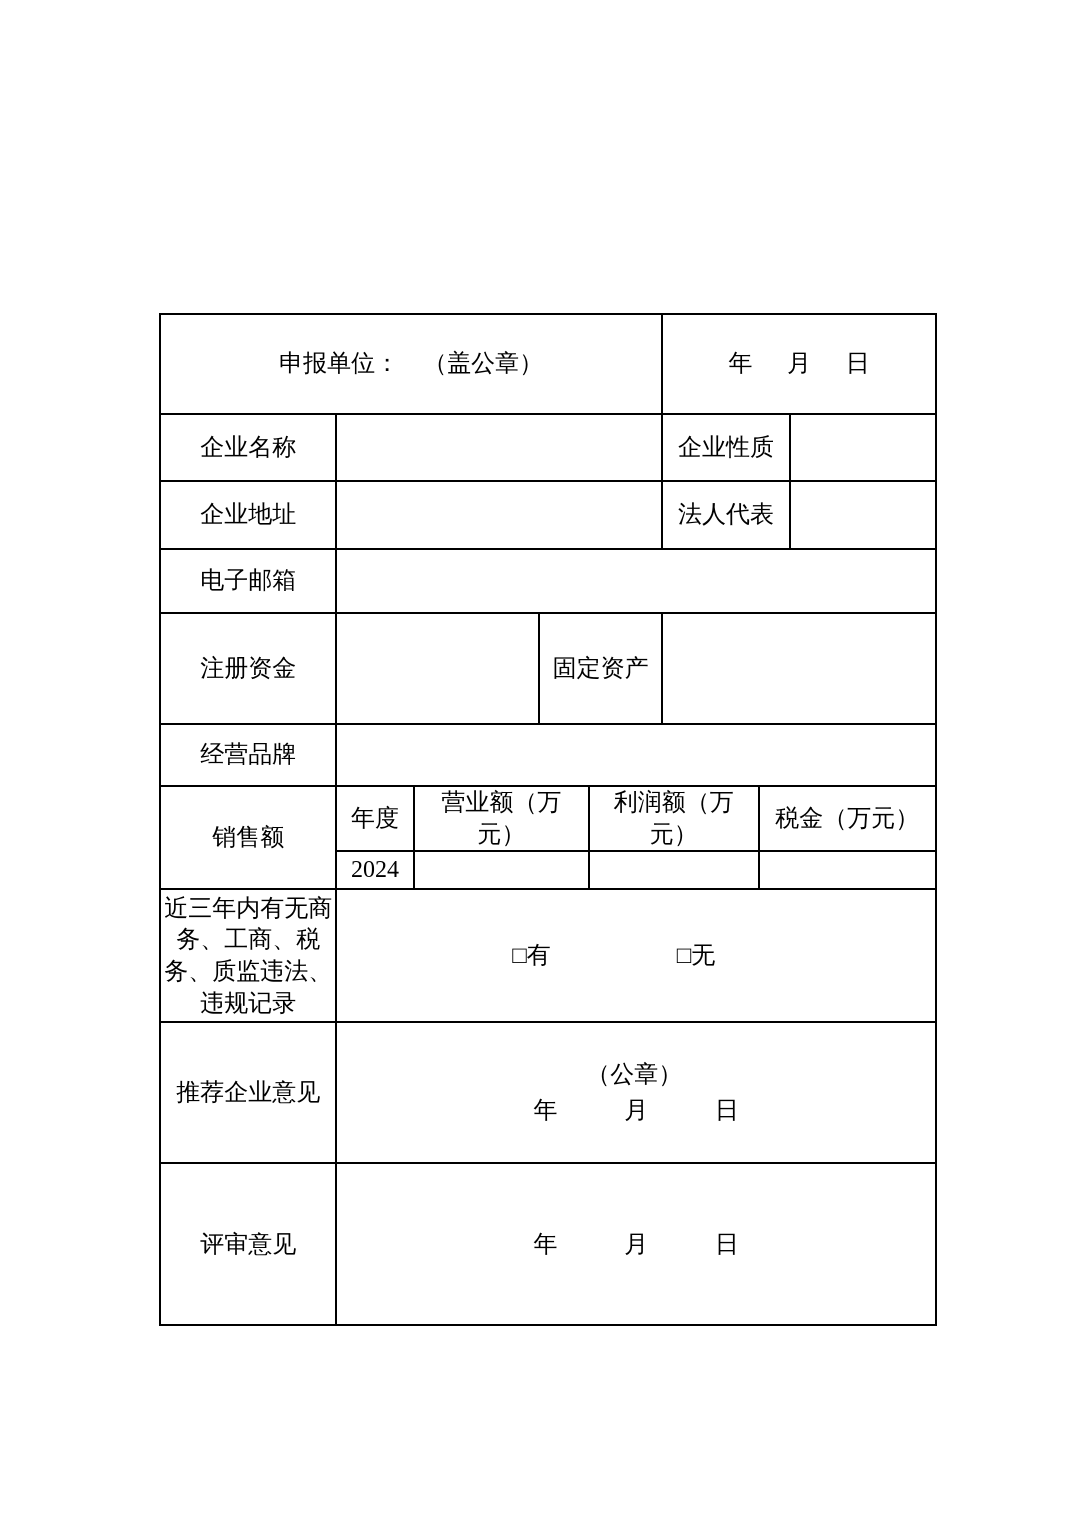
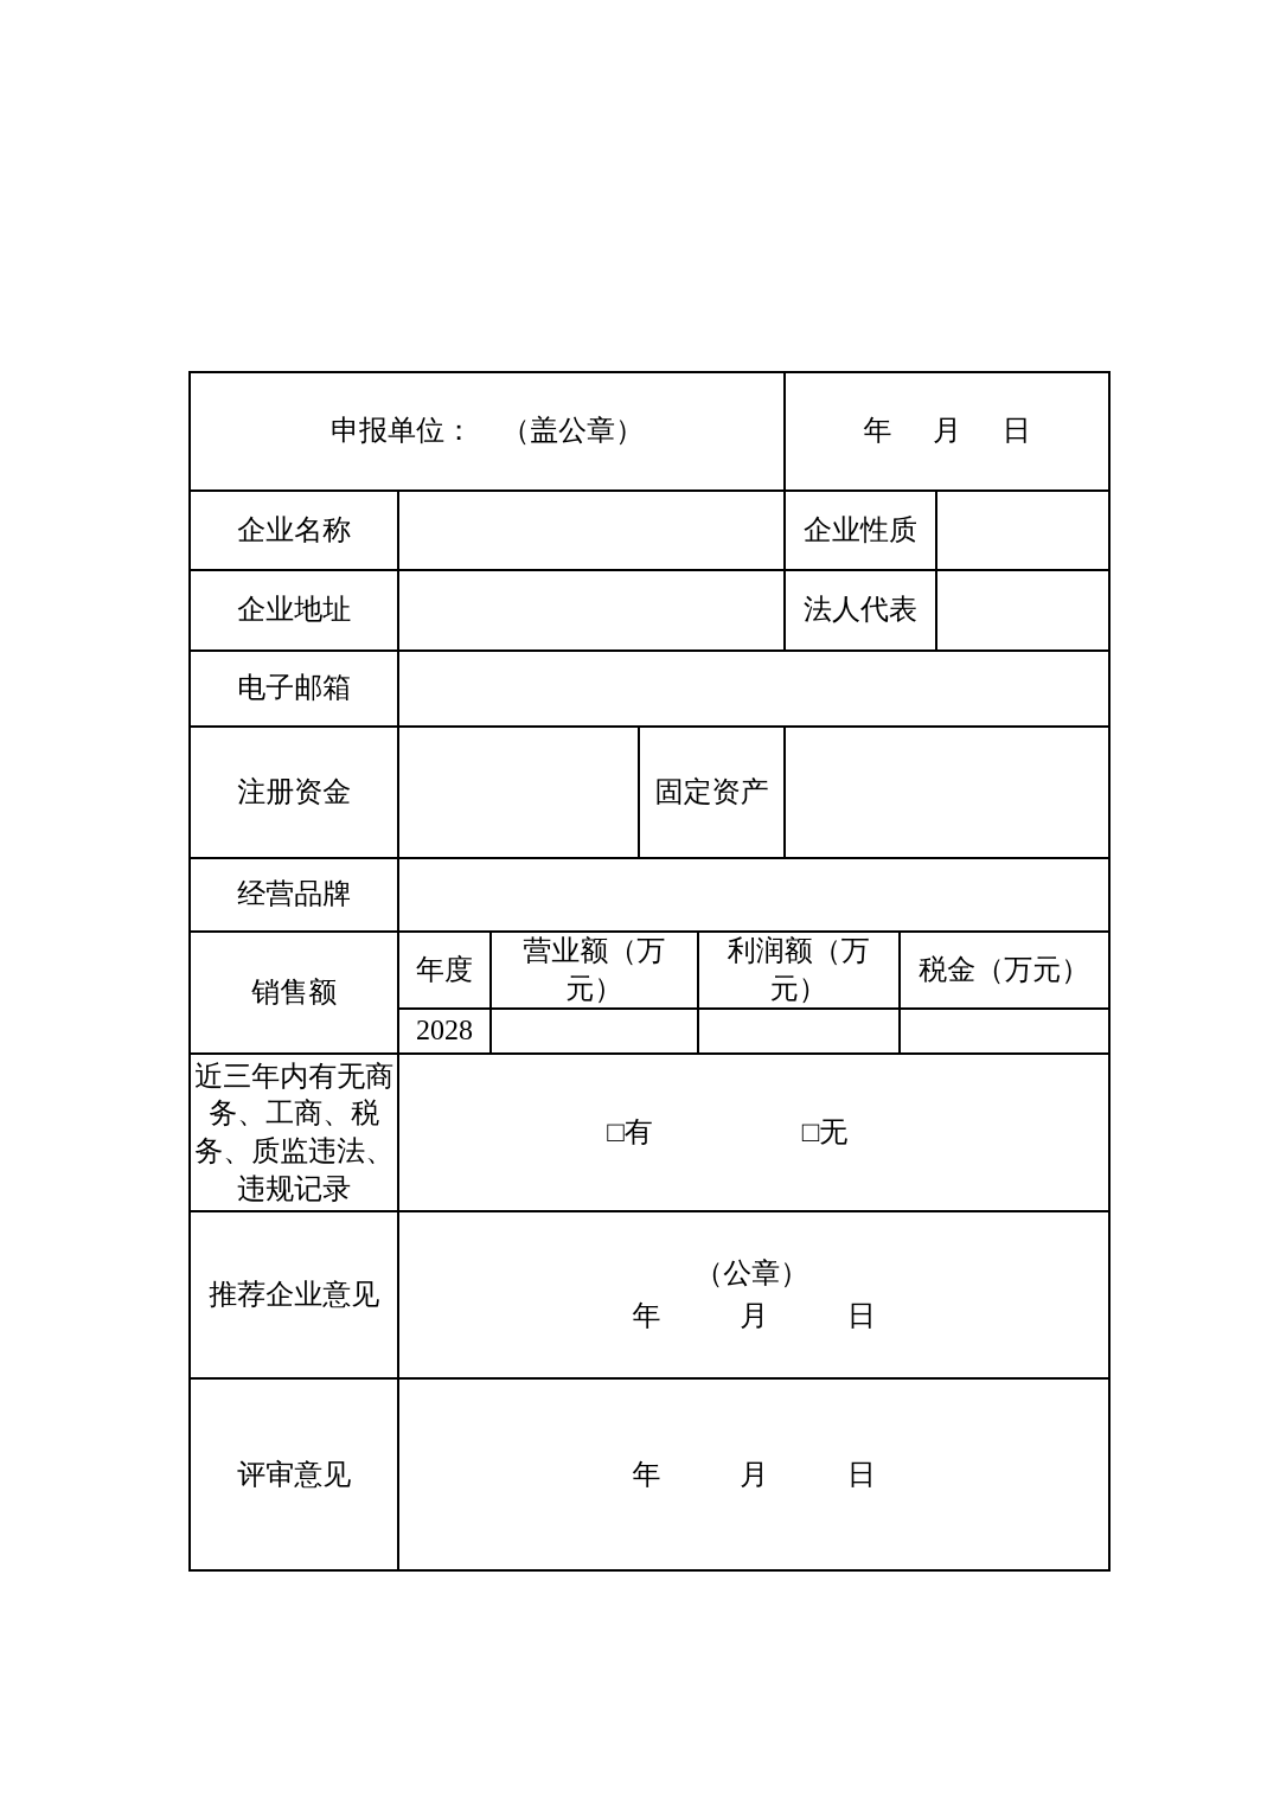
  申报单位： （盖公章）	年 月 日
  企业名称		企业性质
  企业地址		法人代表
  电子邮箱
  注册资金		固定资产
  经营品牌
  销售额	年度	营业额（万 元）	利润额（万 元）	税金（万元）
- 2024
+ 2028
  近三年内有无商 务、工商、税 务、质监违法、 违规记录	□有 □无
  推荐企业意见	（公章） 年 月 日
  评审意见	年 月 日
